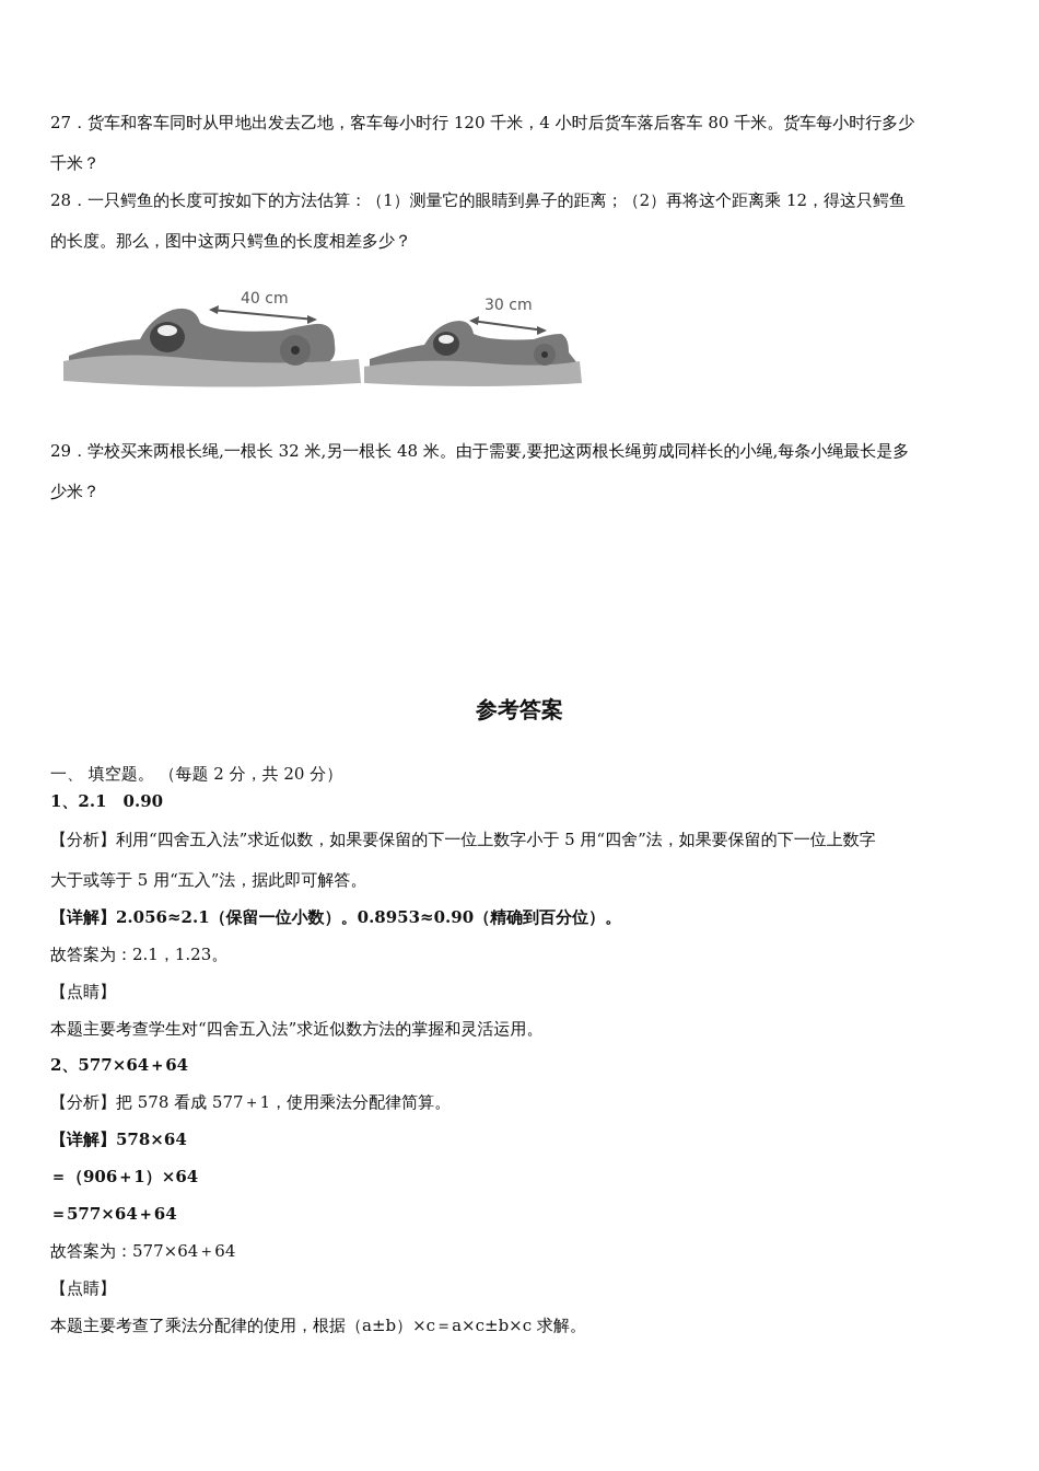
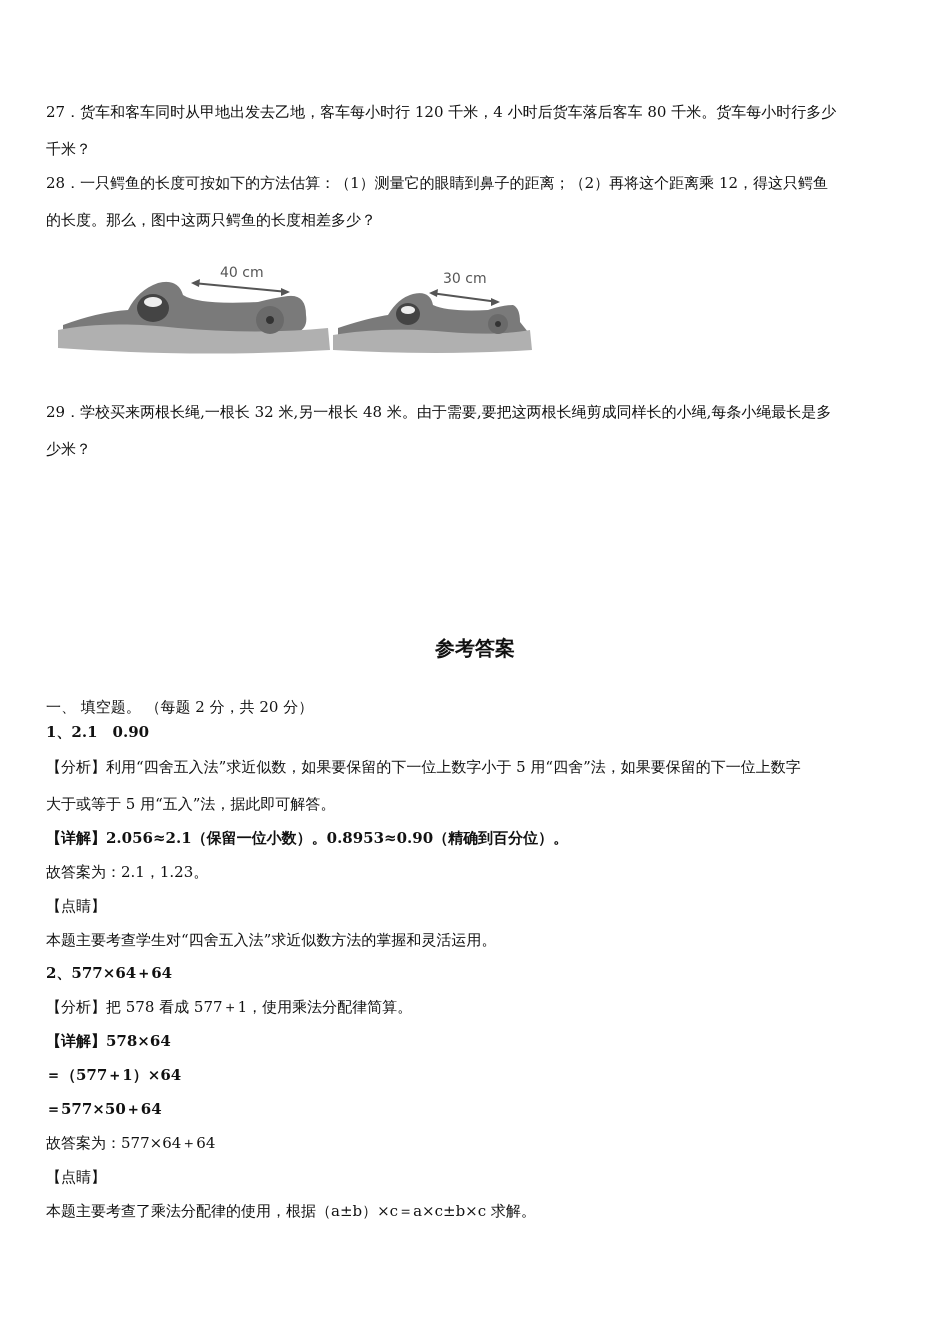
  27．货车和客车同时从甲地出发去乙地，客车每小时行 120 千米，4 小时后货车落后客车 80 千米。货车每小时行多少
  千米？
  28．一只鳄鱼的长度可按如下的方法估算：（1）测量它的眼睛到鼻子的距离；（2）再将这个距离乘 12，得这只鳄鱼
  的长度。那么，图中这两只鳄鱼的长度相差多少？
  40 cm
  30 cm
  29．学校买来两根长绳,一根长 32 米,另一根长 48 米。由于需要,要把这两根长绳剪成同样长的小绳,每条小绳最长是多
  少米？
  参考答案
  一、 填空题。 （每题 2 分，共 20 分）
  1、2.1 0.90
  【分析】利用“四舍五入法”求近似数，如果要保留的下一位上数字小于 5 用“四舍”法，如果要保留的下一位上数字
  大于或等于 5 用“五入”法，据此即可解答。
  【详解】2.056≈2.1（保留一位小数）。0.8953≈0.90（精确到百分位）。
  故答案为：2.1，1.23。
  【点睛】
  本题主要考查学生对“四舍五入法”求近似数方法的掌握和灵活运用。
  2、577×64＋64
  【分析】把 578 看成 577＋1，使用乘法分配律简算。
  【详解】578×64
- ＝（906＋1）×64
+ ＝（577＋1）×64
- ＝577×64＋64
+ ＝577×50＋64
  故答案为：577×64＋64
  【点睛】
  本题主要考查了乘法分配律的使用，根据（a±b）×c＝a×c±b×c 求解。
